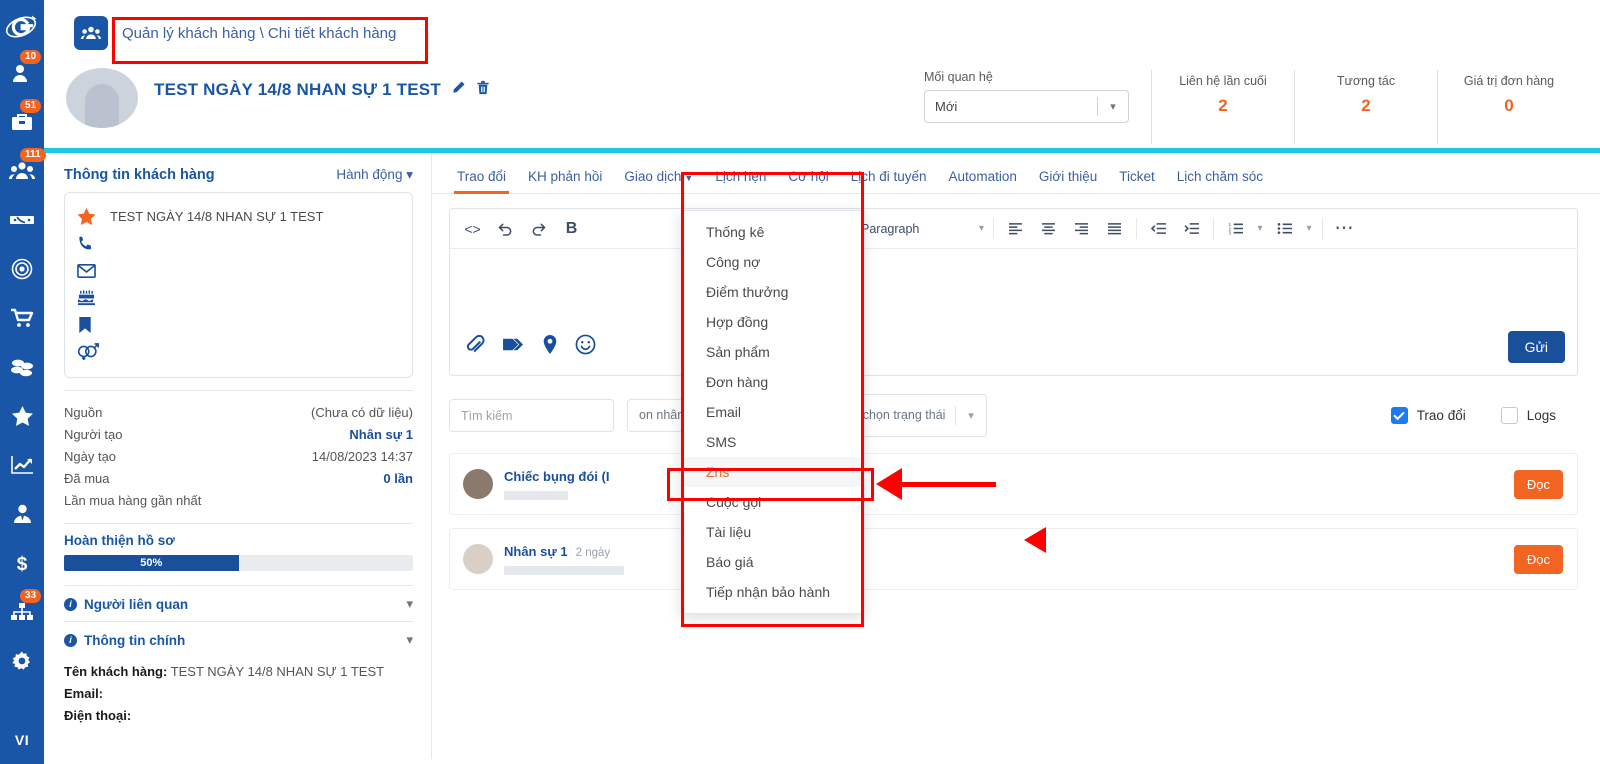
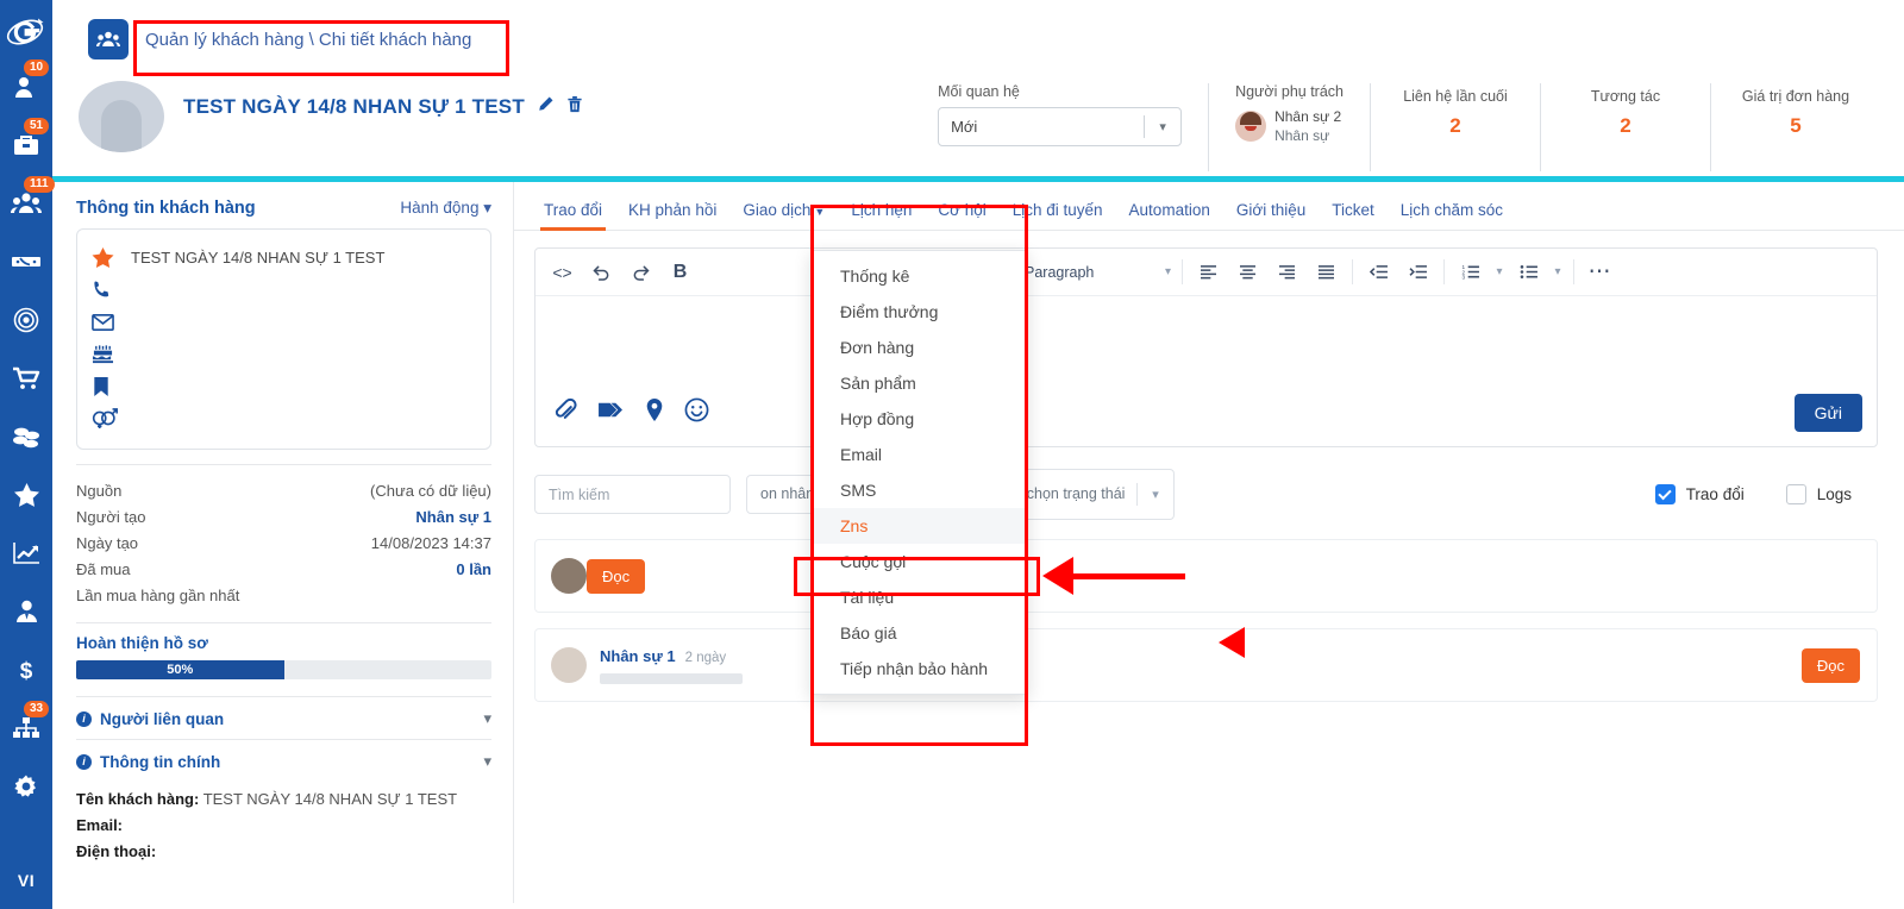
  10
  51
  111
  $
  33
  VI
  Quản lý khách hàng \ Chi tiết khách hàng
  TEST NGÀY 14/8 NHAN SỰ 1 TEST
  Mối quan hệ
  Mới
  ▾
+ Người phụ trách
+ Nhân sự 2
+ Nhân sự
  Liên hệ lần cuối
  2
  Tương tác
  2
  Giá trị đơn hàng
- 0
+ 5
  Thông tin khách hàng
  Hành động ▾
  TEST NGÀY 14/8 NHAN SỰ 1 TEST
  Nguồn
  (Chưa có dữ liệu)
  Người tạo
  Nhân sự 1
  Ngày tạo
  14/08/2023 14:37
  Đã mua
  0 lần
  Lần mua hàng gần nhất
  Hoàn thiện hồ sơ
  50%
  i
  Người liên quan
  ▾
  i
  Thông tin chính
  ▾
  Tên khách hàng: TEST NGÀY 14/8 NHAN SỰ 1 TEST
  Email:
  Điện thoại:
  Trao đổi
  KH phản hồi
  Giao dịch ▼
  Lịch hẹn
  Cơ hội
  Lịch đi tuyến
  Automation
  Giới thiệu
  Ticket
  Lịch chăm sóc
  <>
  B
  Paragraph
  ▾
  ▾
  ▾
  ⋯
  Gửi
  Tìm kiếm
  chọn trạng thái
  ▾
  Trao đổi
  Logs
- Chiếc bụng đói (I
  Đọc
  Nhân sự 1
  2 ngày
  Đọc
  Thống kê
- Công nợ
  Điểm thưởng
- Hợp đồng
+ Đơn hàng
  Sản phẩm
- Đơn hàng
+ Hợp đồng
  Email
  SMS
  Zns
  Cuộc gọi
  Tài liệu
  Báo giá
  Tiếp nhận bảo hành
